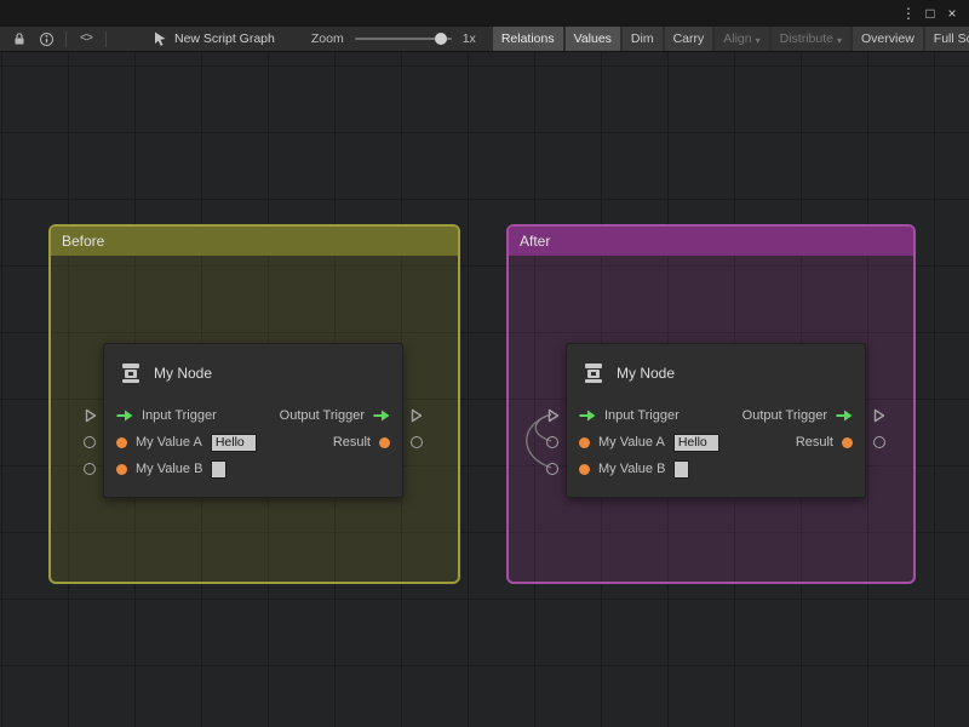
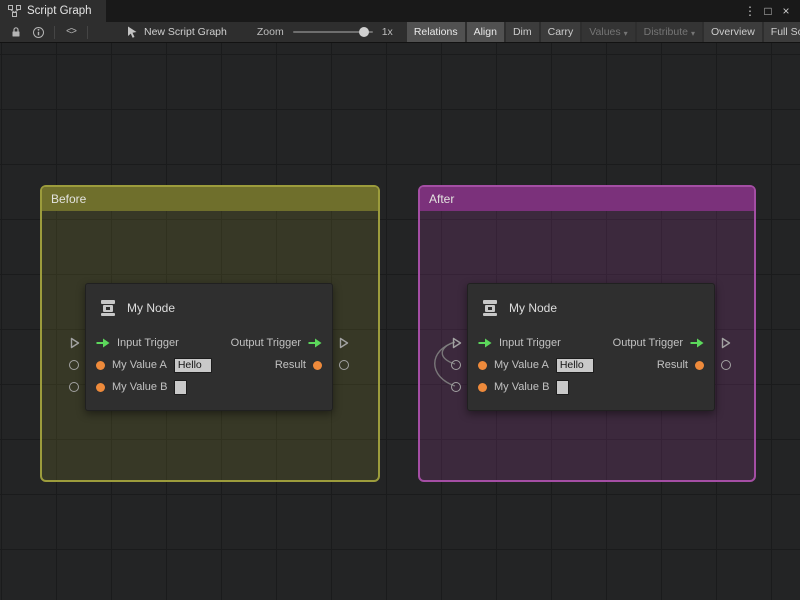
+ Script Graph
  ⋮
  □
  ×
  <>
  New Script Graph
  Zoom
  1x
  Relations
- Values
+ Align
  Dim
  Carry
- Align
+ Values
  ▾
  Distribute
  ▾
  Overview
  Full S
  Before
  After
  My Node
  Input Trigger
  Output Trigger
  My Value A
  Hello
  Result
  My Value B
  My Node
  Input Trigger
  Output Trigger
  My Value A
  Hello
  Result
  My Value B
